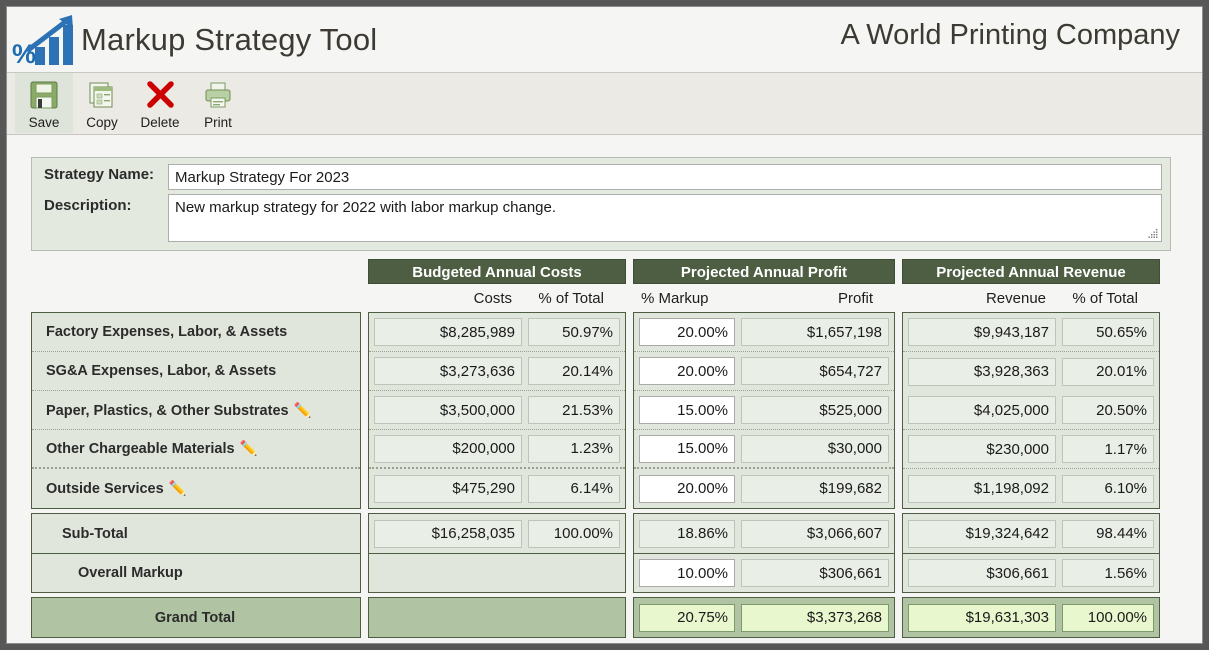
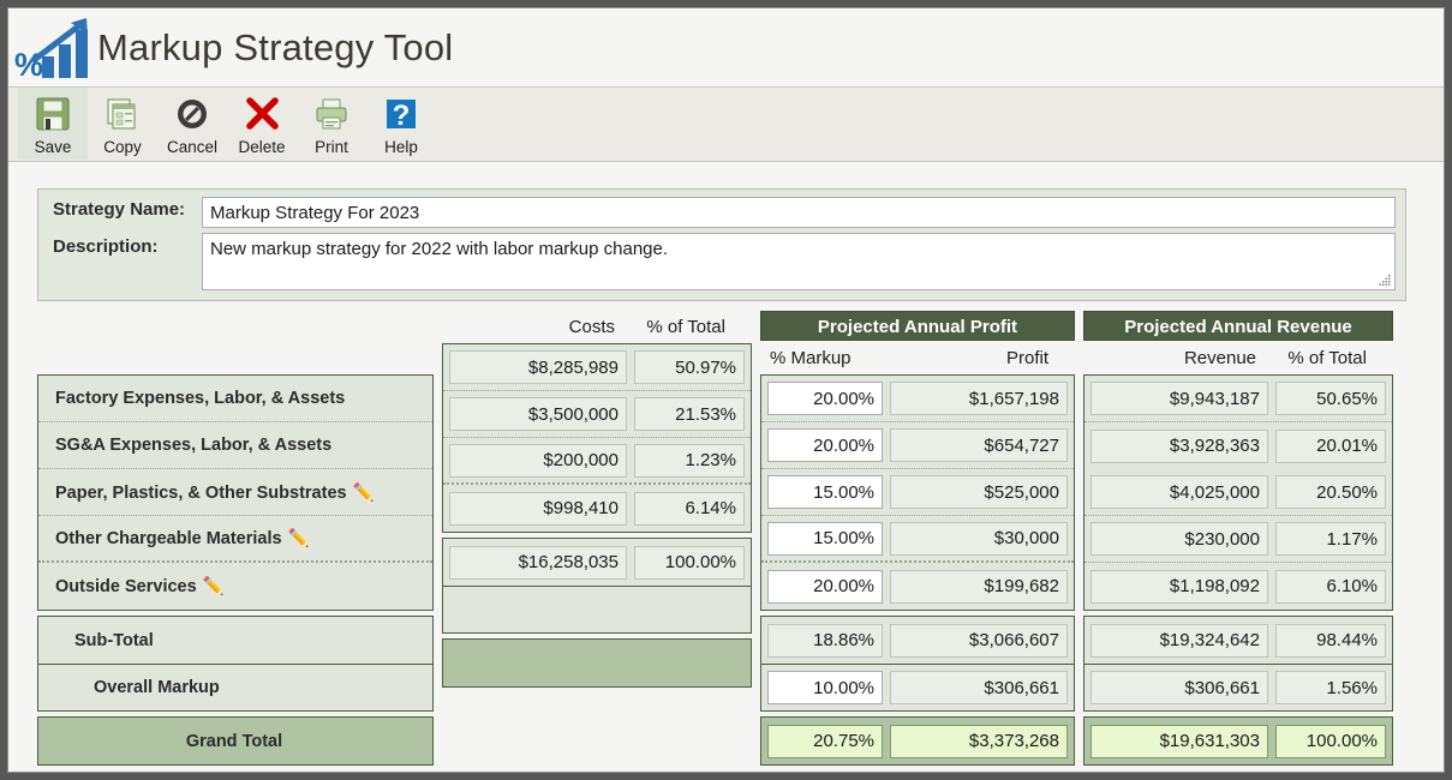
  %
  Markup Strategy Tool
- A World Printing Company
  Save
  Copy
+ Cancel
  Delete
  Print
+ ?
+ Help
  Strategy Name:
  Description:
  Markup Strategy For 2023
  New markup strategy for 2022 with labor markup change.
  Factory Expenses, Labor, & Assets
  SG&A Expenses, Labor, & Assets
  Paper, Plastics, & Other Substrates ✏️
  Other Chargeable Materials ✏️
  Outside Services ✏️
  Sub-Total
  Overall Markup
  Grand Total
- Budgeted Annual Costs
  Costs
  % of Total
  $8,285,989
  50.97%
- $3,273,636
- 20.14%
  $3,500,000
  21.53%
  $200,000
  1.23%
- $475,290
+ $998,410
  6.14%
  $16,258,035
  100.00%
  Projected Annual Profit
  % Markup
  Profit
  20.00%
  $1,657,198
  20.00%
  $654,727
  15.00%
  $525,000
  15.00%
  $30,000
  20.00%
  $199,682
  18.86%
  $3,066,607
  10.00%
  $306,661
  20.75%
  $3,373,268
  Projected Annual Revenue
  Revenue
  % of Total
  $9,943,187
  50.65%
  $3,928,363
  20.01%
  $4,025,000
  20.50%
  $230,000
  1.17%
  $1,198,092
  6.10%
  $19,324,642
  98.44%
  $306,661
  1.56%
  $19,631,303
  100.00%
